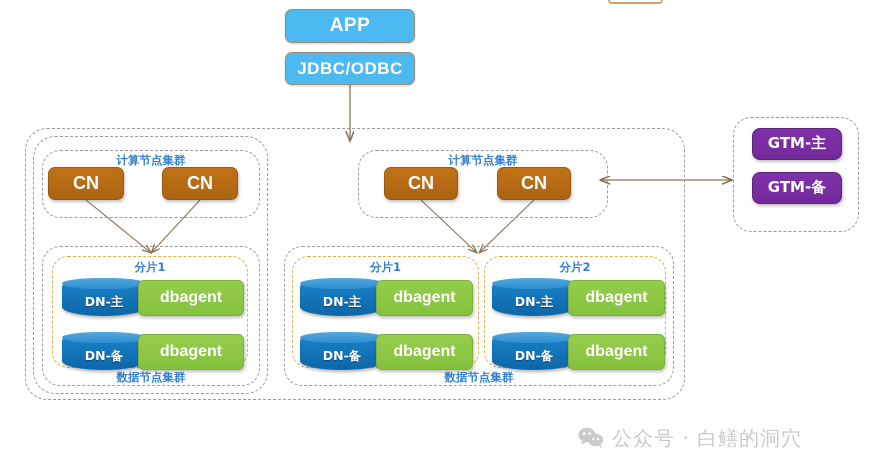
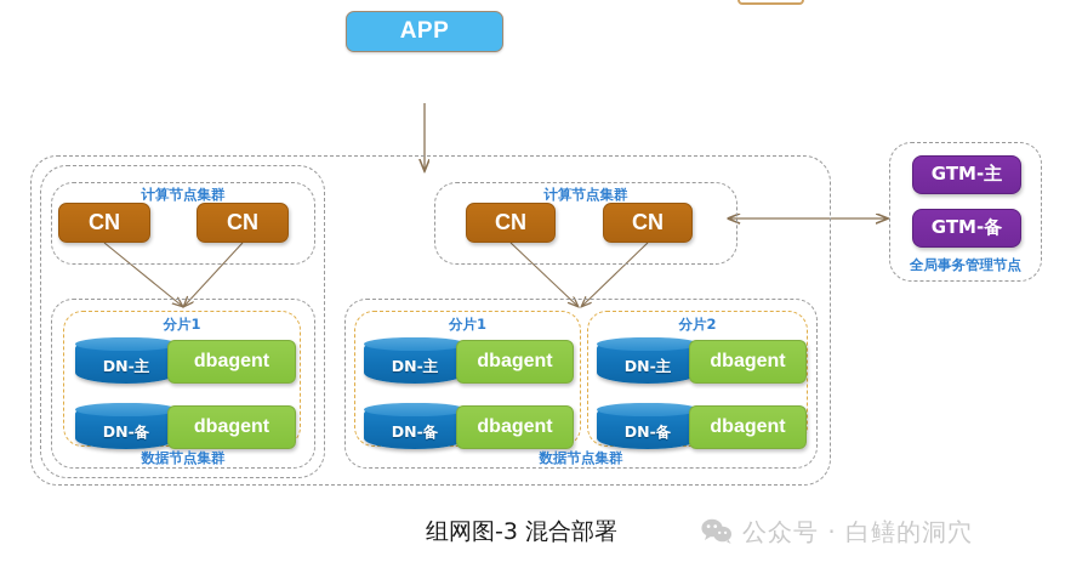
  APP
- JDBC/ODBC
  计算节点集群
  CN
  CN
  分片1
  DN-主
  dbagent
  DN-备
  dbagent
  数据节点集群
  计算节点集群
  CN
  CN
  分片1
  DN-主
  dbagent
  DN-备
  dbagent
  分片2
  DN-主
  dbagent
  DN-备
  dbagent
  数据节点集群
  GTM-主
  GTM-备
+ 全局事务管理节点
+ 组网图-3 混合部署
  公众号 · 白鳝的洞穴
